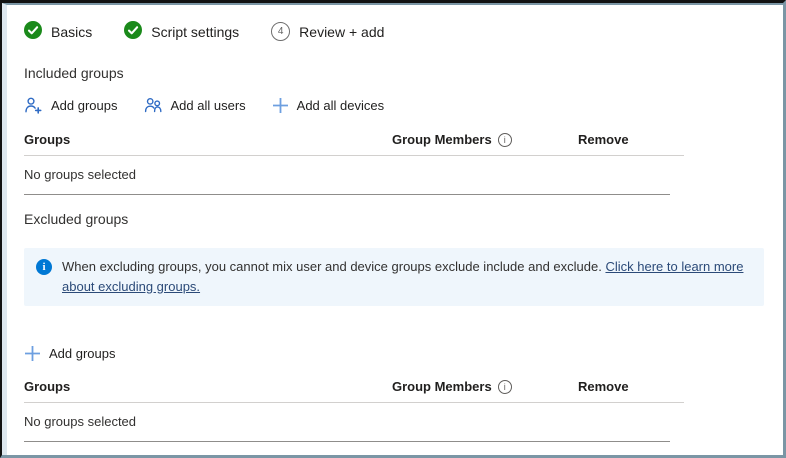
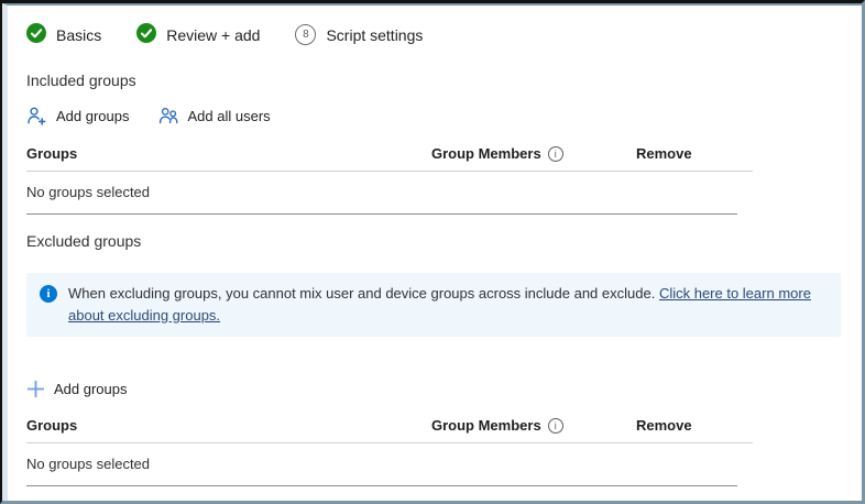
  Basics
- Script settings
+ Review + add
- 4
+ 8
- Review + add
+ Script settings
  Included groups
  Add groups
  Add all users
- Add all devices
  Groups
  Group Members
  i
  Remove
  No groups selected
  Excluded groups
  i
- When excluding groups, you cannot mix user and device groups exclude include and exclude. Click here to learn more about excluding groups.
+ When excluding groups, you cannot mix user and device groups across include and exclude. Click here to learn more about excluding groups.
  Add groups
  Groups
  Group Members
  i
  Remove
  No groups selected
